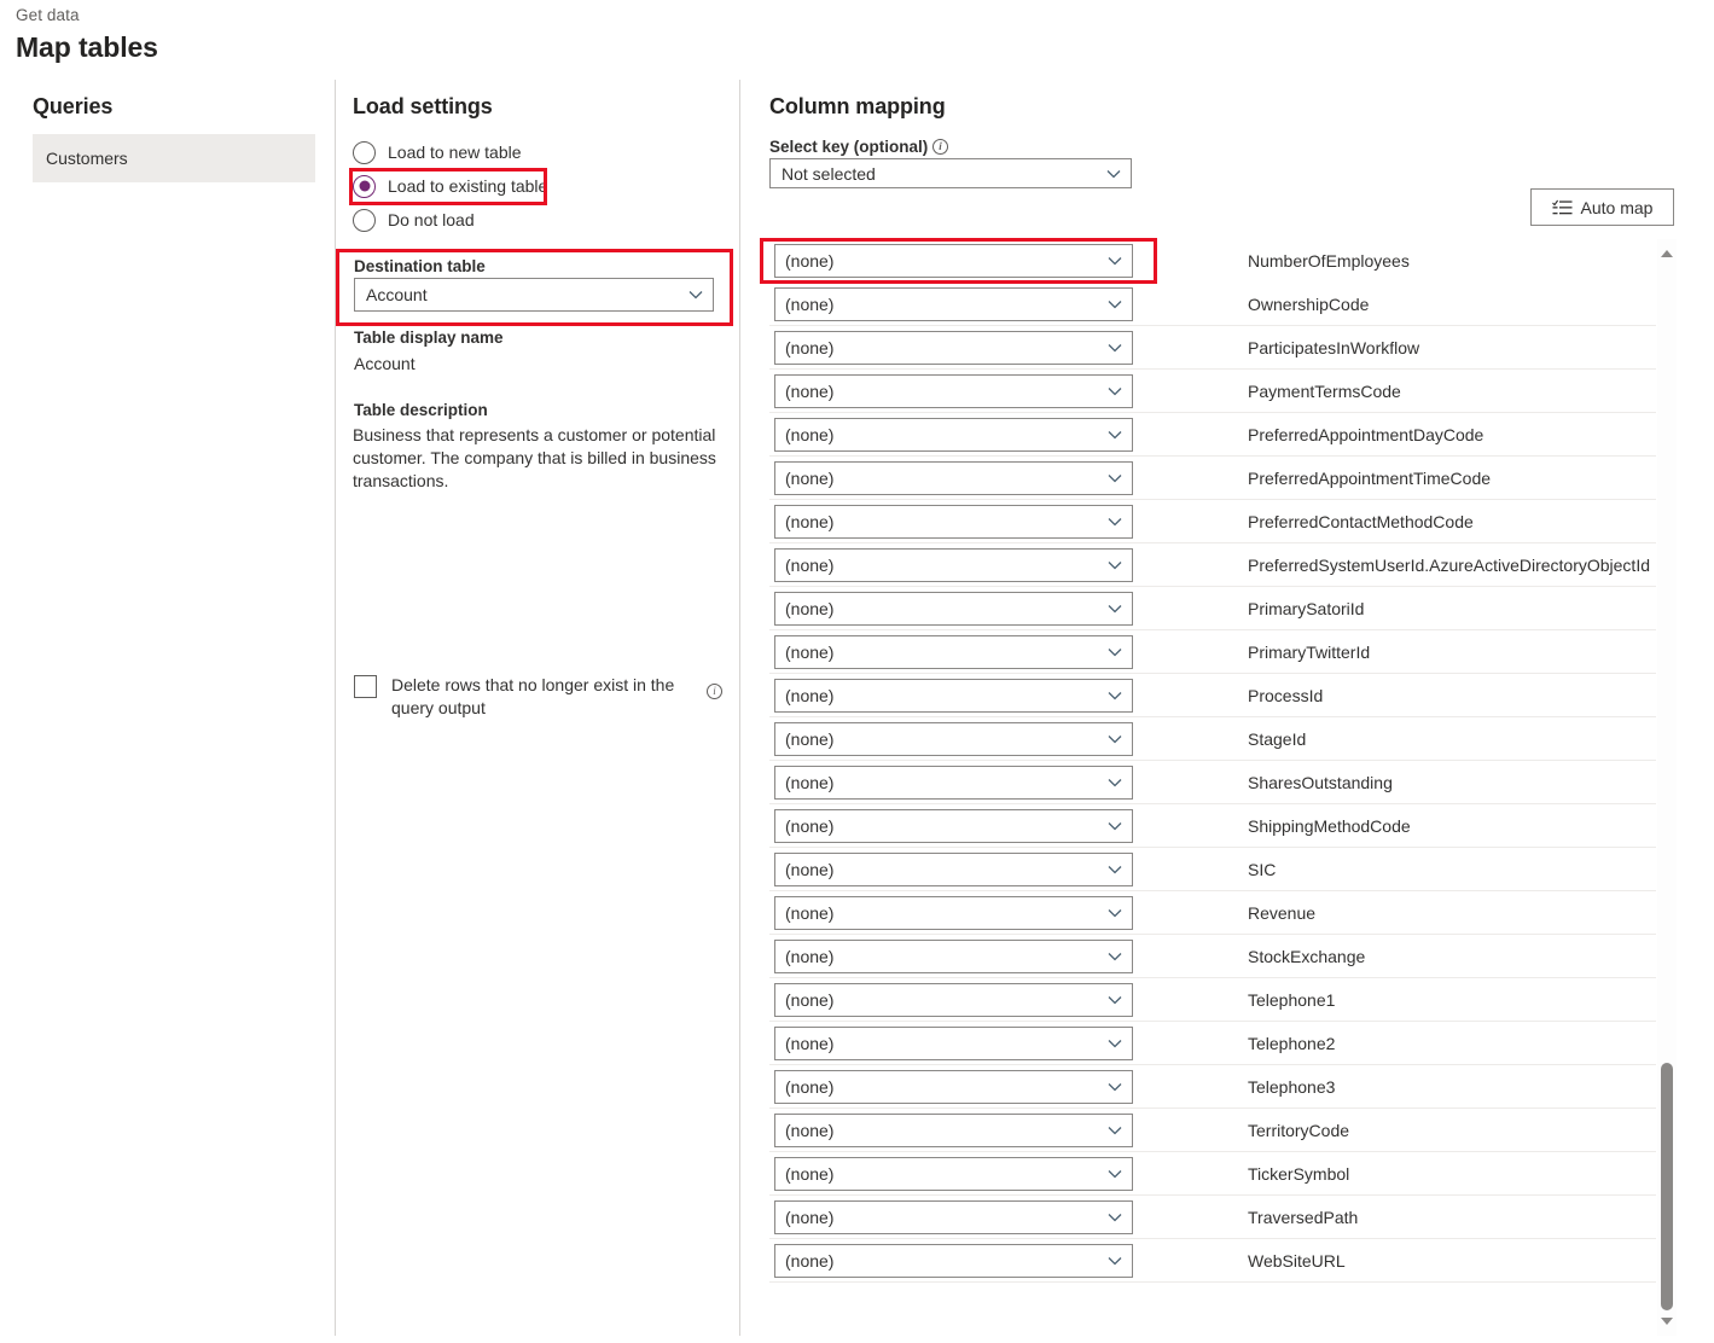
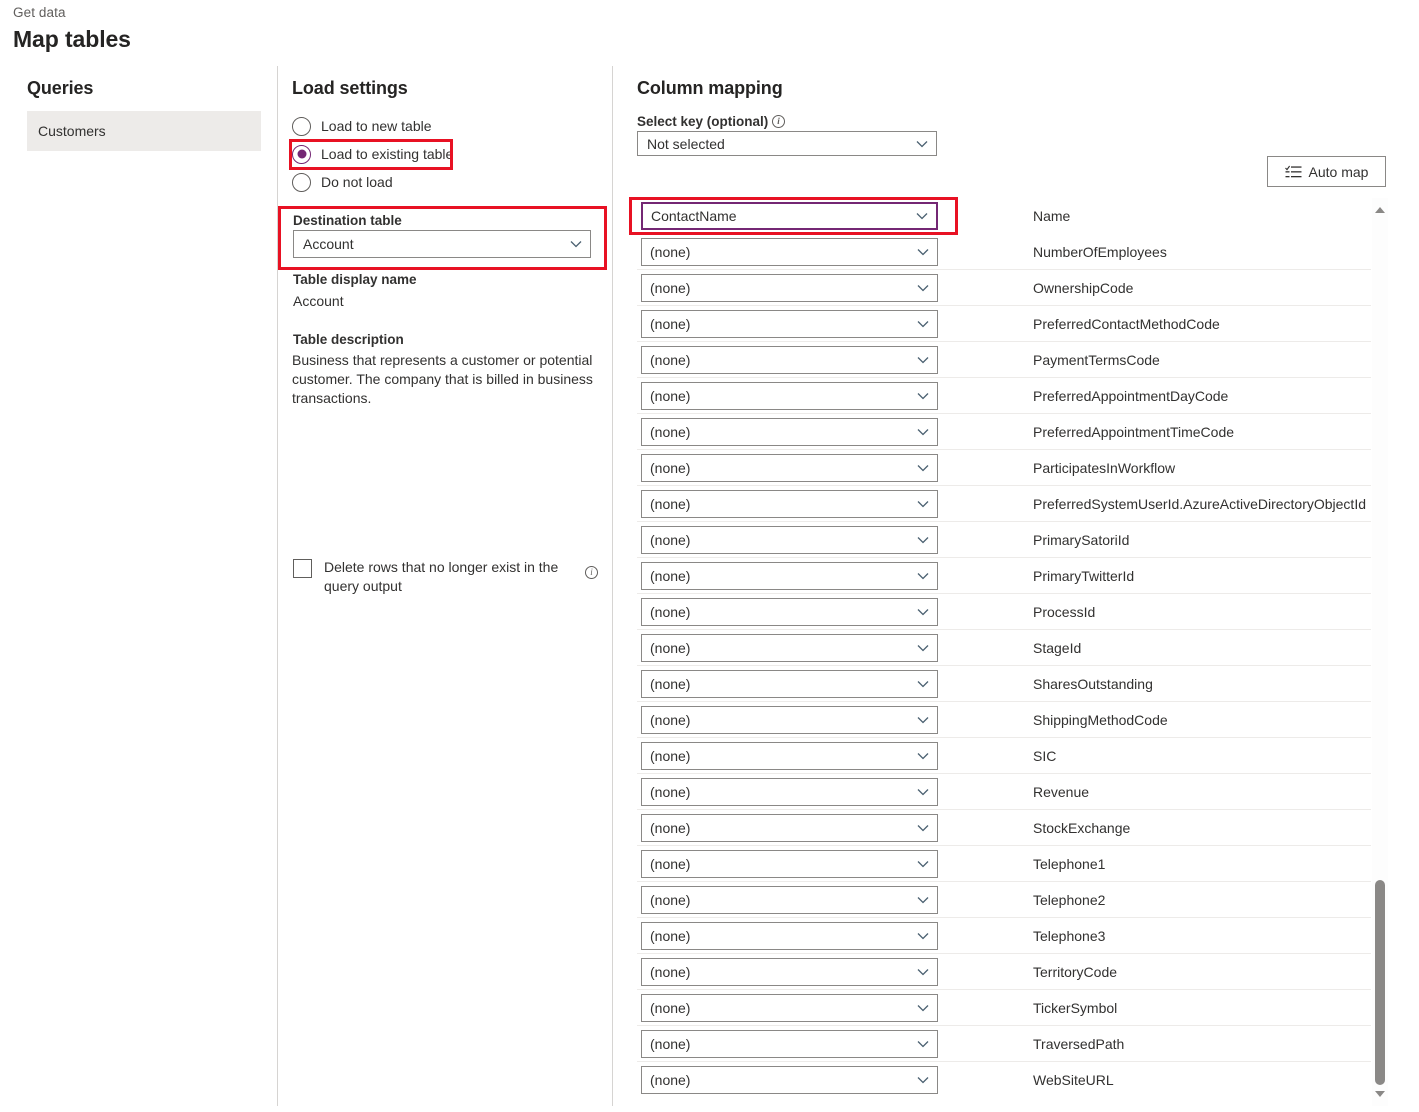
  Get data
  Map tables
  Queries
  Customers
  Load settings
  Load to new table
  Load to existing table
  Do not load
  Destination table
  Account
  Table display name
  Account
  Table description
  Business that represents a customer or potential customer. The company that is billed in business transactions.
  Delete rows that no longer exist in the query output
  Column mapping
  Select key (optional)
  Not selected
  Auto map
+ ContactName
+ Name
  (none)
  NumberOfEmployees
  (none)
  OwnershipCode
  (none)
- ParticipatesInWorkflow
+ PreferredContactMethodCode
  (none)
  PaymentTermsCode
  (none)
  PreferredAppointmentDayCode
  (none)
  PreferredAppointmentTimeCode
  (none)
- PreferredContactMethodCode
+ ParticipatesInWorkflow
  (none)
  PreferredSystemUserId.AzureActiveDirectoryObjectId
  (none)
  PrimarySatoriId
  (none)
  PrimaryTwitterId
  (none)
  ProcessId
  (none)
  StageId
  (none)
  SharesOutstanding
  (none)
  ShippingMethodCode
  (none)
  SIC
  (none)
  Revenue
  (none)
  StockExchange
  (none)
  Telephone1
  (none)
  Telephone2
  (none)
  Telephone3
  (none)
  TerritoryCode
  (none)
  TickerSymbol
  (none)
  TraversedPath
  (none)
  WebSiteURL
